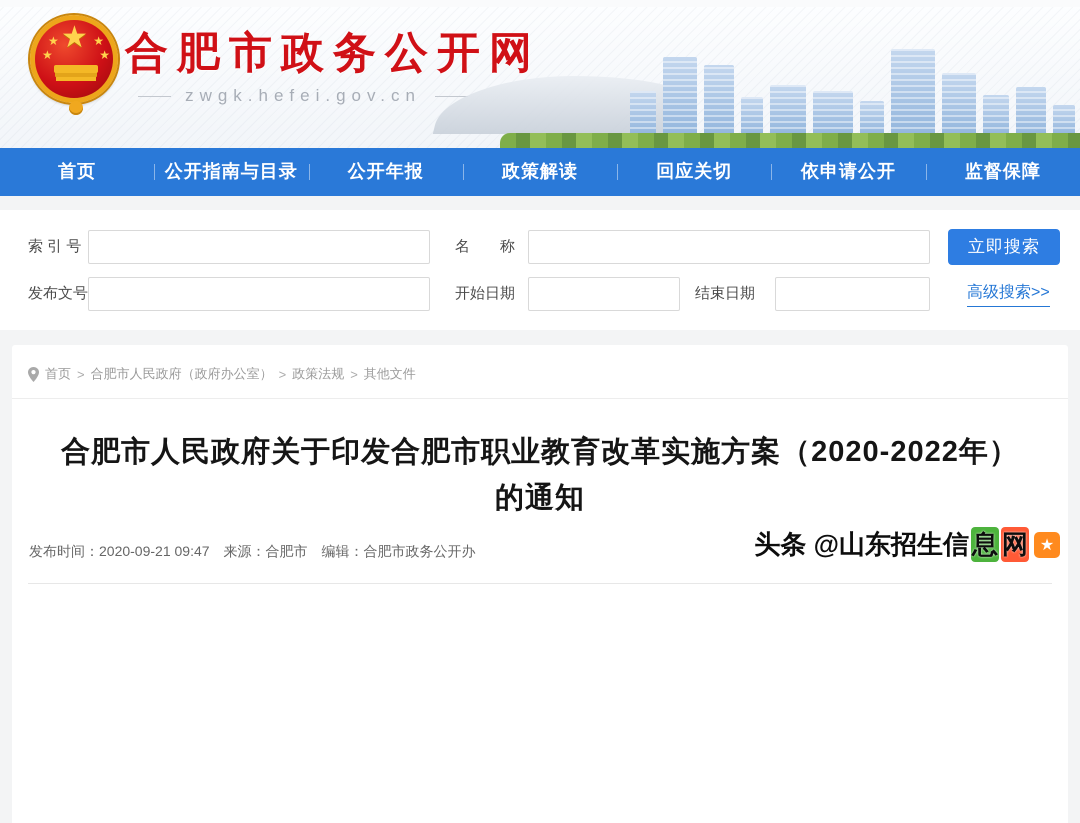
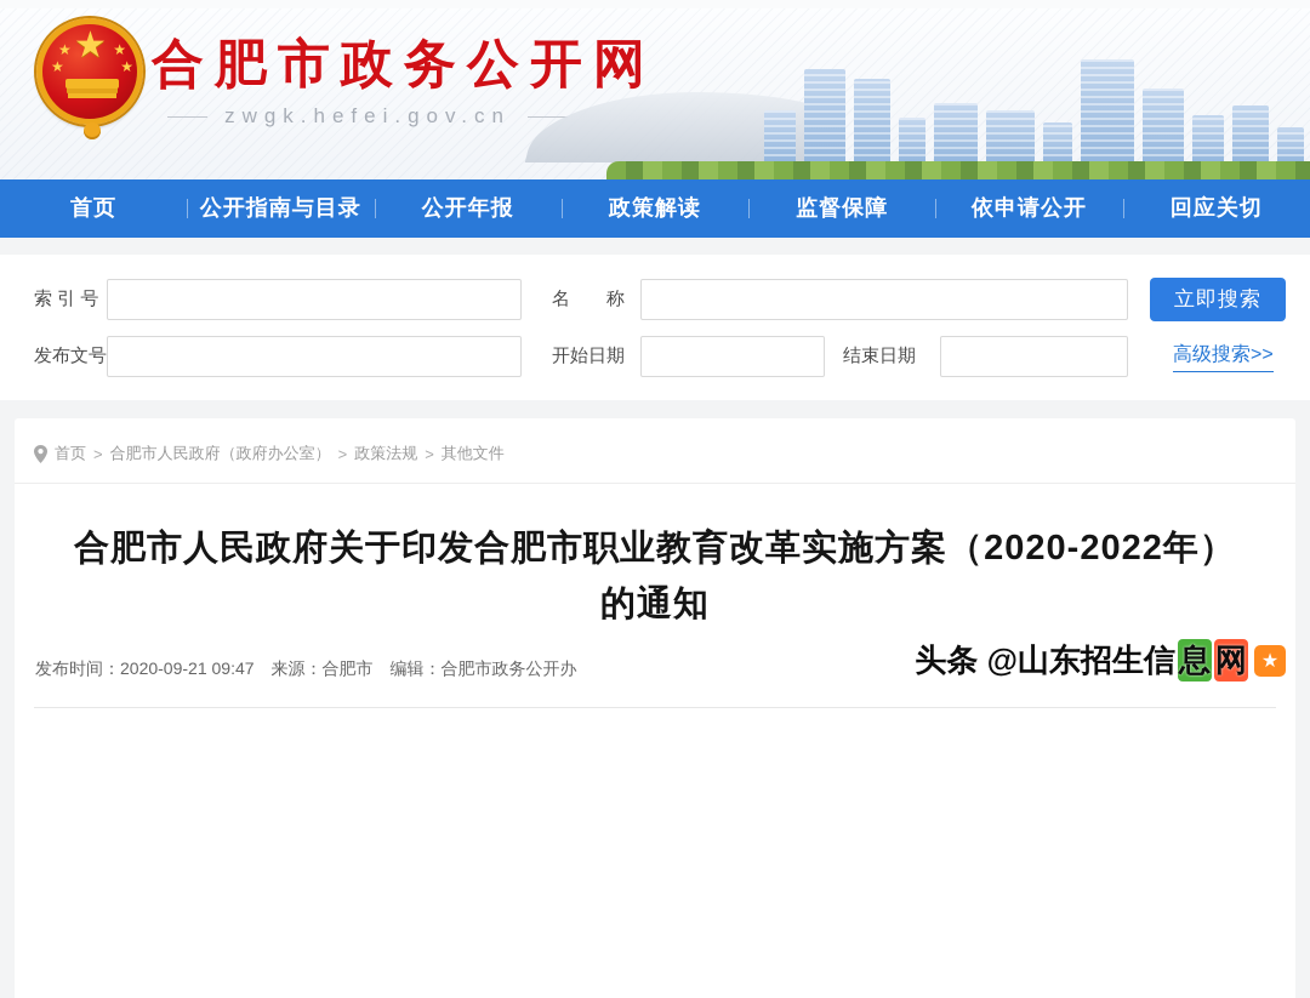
  ★
  ★
  ★
  ★
  ★
  合肥市政务公开网
  zwgk.hefei.gov.cn
  首页
  公开指南与目录
  公开年报
  政策解读
- 回应关切
+ 监督保障
  依申请公开
- 监督保障
+ 回应关切
  索 引 号
  名 称
  立即搜索
  发布文号
  开始日期
  结束日期
  高级搜索>>
  首页
  >
  合肥市人民政府（政府办公室）
  >
  政策法规
  >
  其他文件
  合肥市人民政府关于印发合肥市职业教育改革实施方案（2020-2022年）的通知
  发布时间：2020-09-21 09:47
  来源：合肥市
  编辑：合肥市政务公开办
  头条 @山东招生信
  息
  网
  ★
